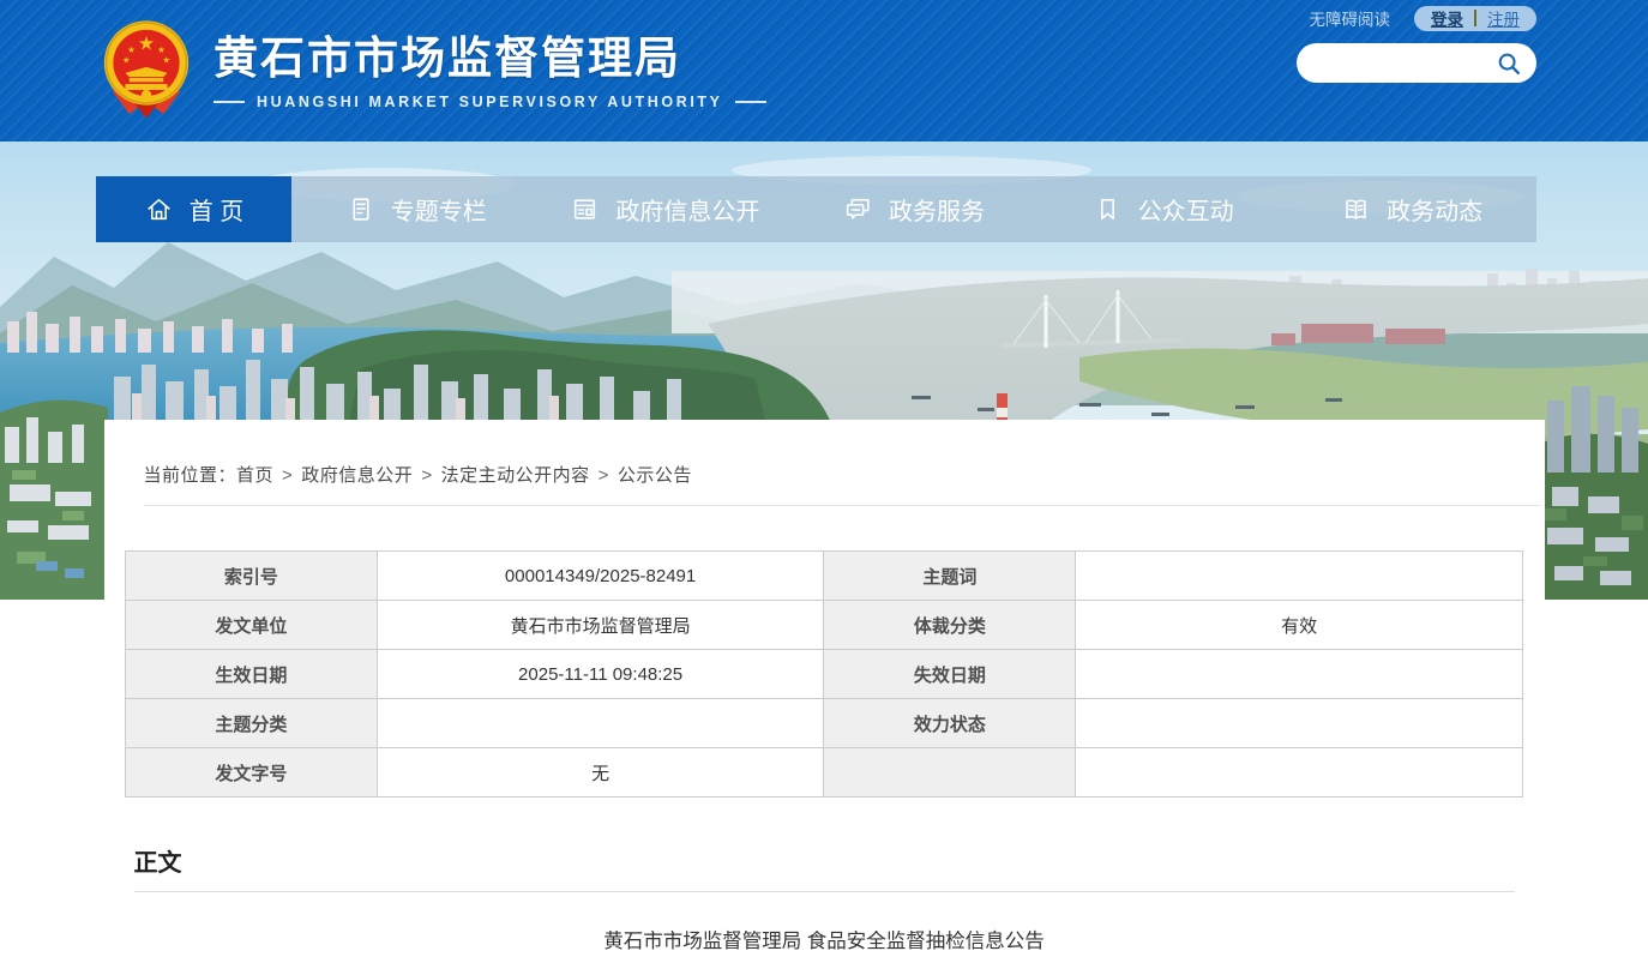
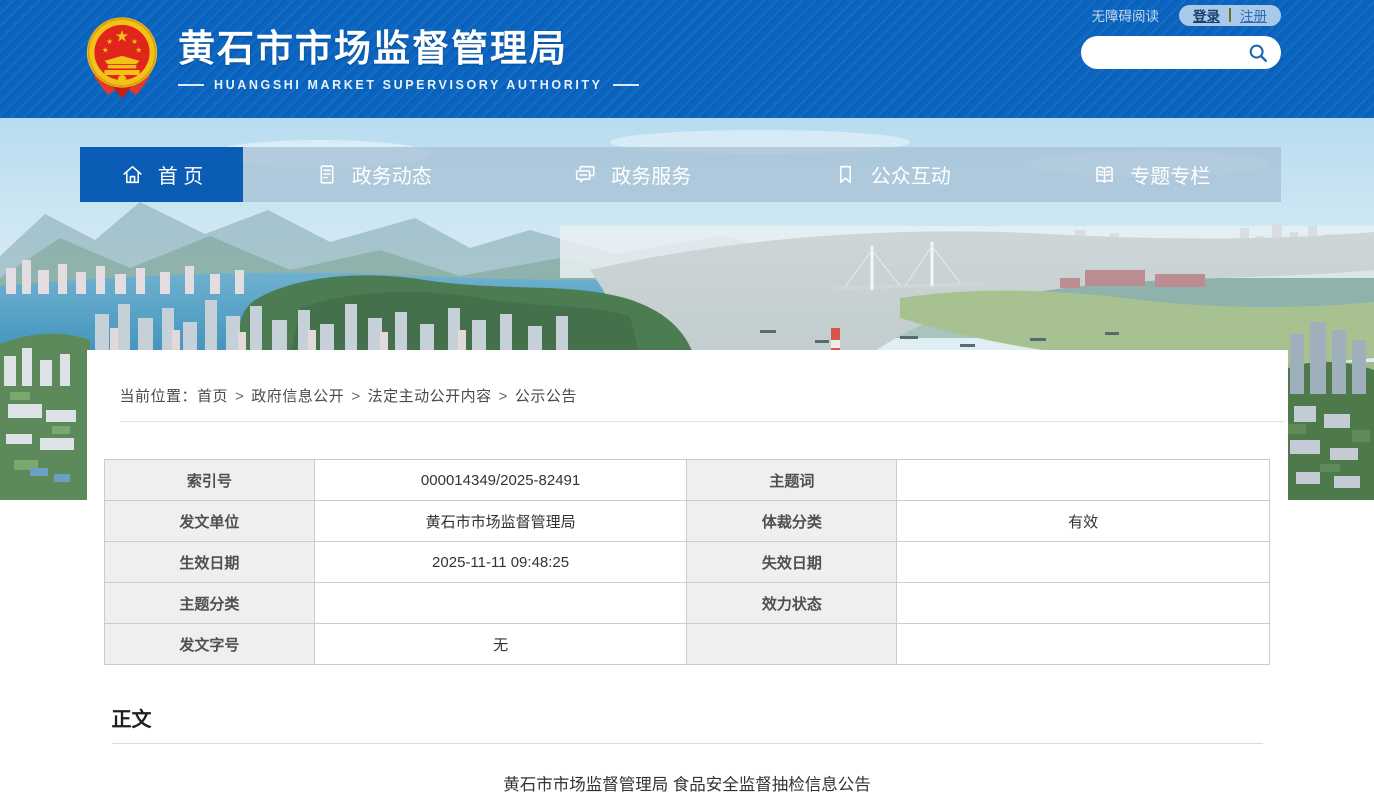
  ★
  ★
  ★
  ★
  ★
  黄石市市场监督管理局
  HUANGSHI MARKET SUPERVISORY AUTHORITY
  无障碍阅读
  登录
  注册
  首 页
- 专题专栏
+ 政务动态
- 政府信息公开
  政务服务
  公众互动
- 政务动态
+ 专题专栏
  当前位置：首页 > 政府信息公开 > 法定主动公开内容 > 公示公告
  索引号	000014349/2025-82491	主题词
  发文单位	黄石市市场监督管理局	体裁分类	有效
  生效日期	2025-11-11 09:48:25	失效日期
  主题分类		效力状态
  发文字号	无
  正文
  黄石市市场监督管理局 食品安全监督抽检信息公告
